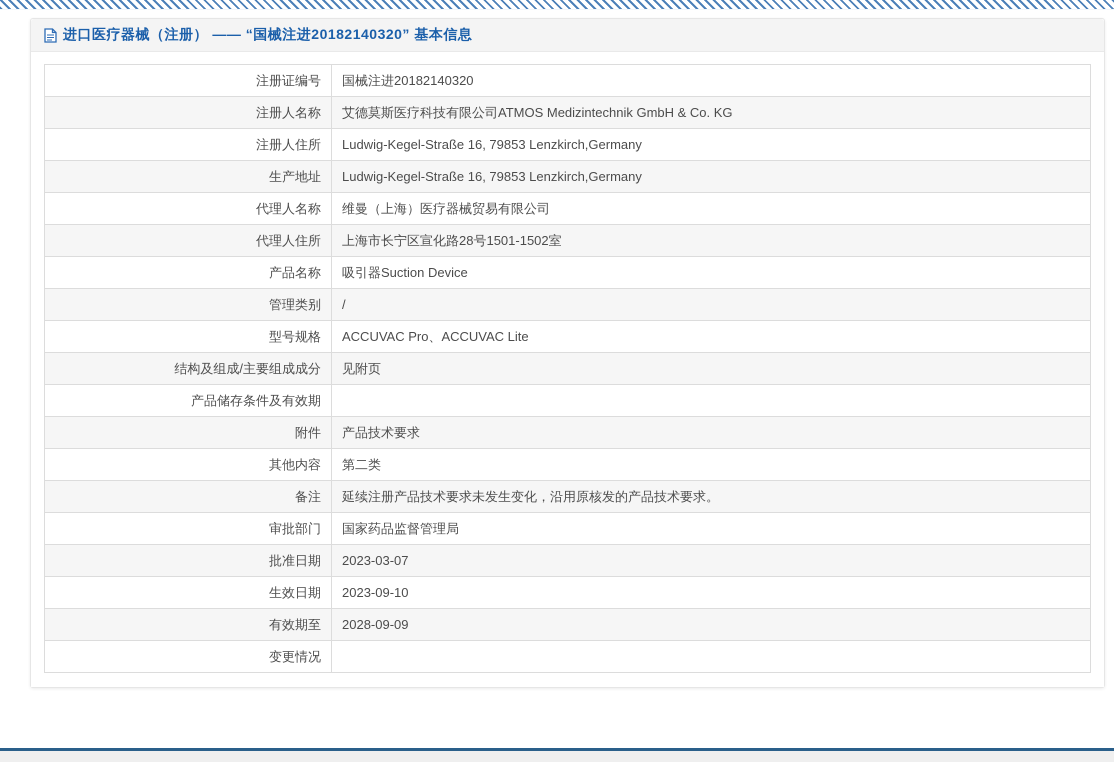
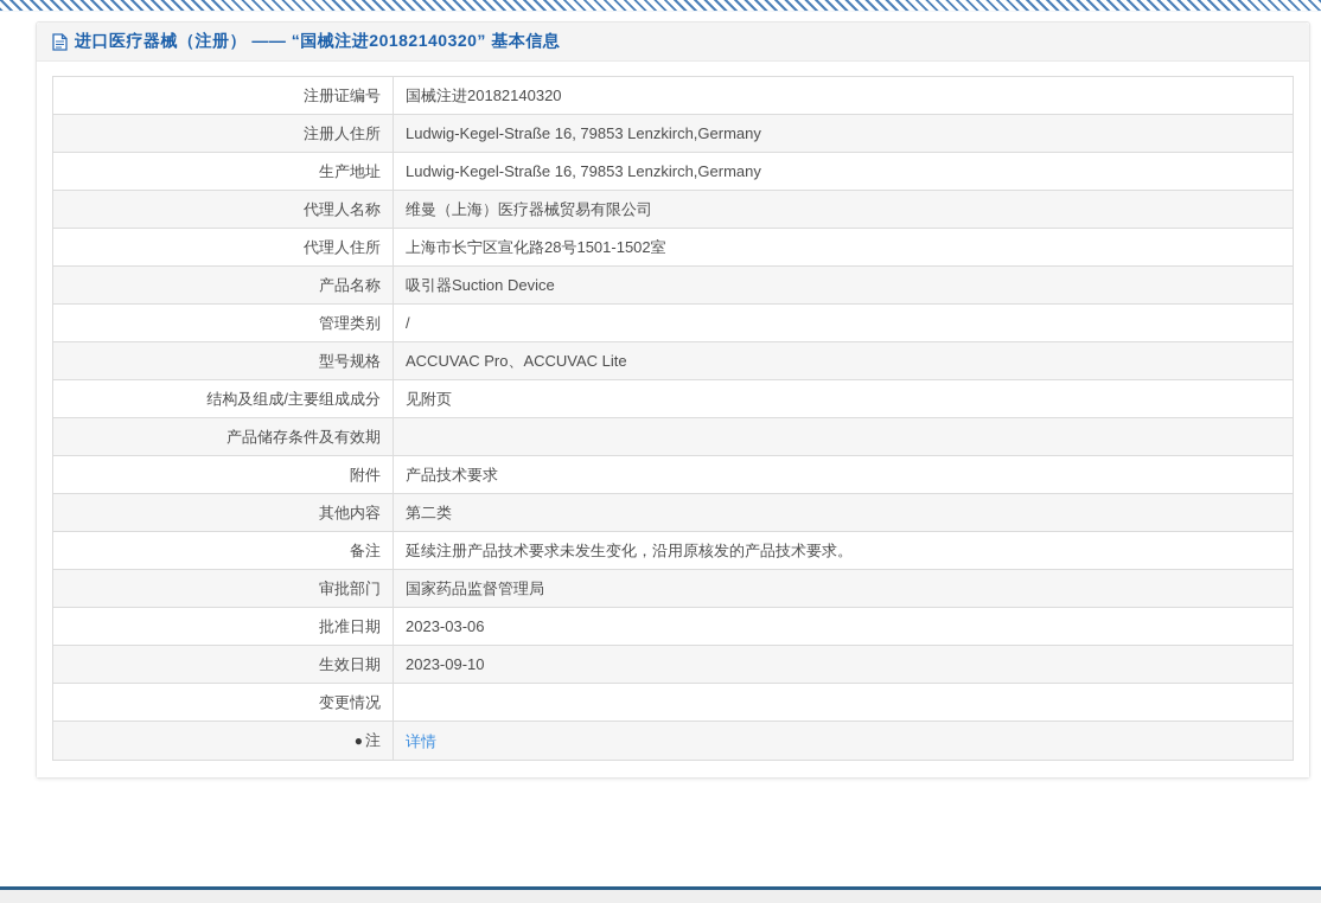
  进口医疗器械（注册） —— “国械注进20182140320” 基本信息
  注册证编号	国械注进20182140320
- 注册人名称	艾德莫斯医疗科技有限公司ATMOS Medizintechnik GmbH & Co. KG
  注册人住所	Ludwig-Kegel-Straße 16, 79853 Lenzkirch,Germany
  生产地址	Ludwig-Kegel-Straße 16, 79853 Lenzkirch,Germany
  代理人名称	维曼（上海）医疗器械贸易有限公司
  代理人住所	上海市长宁区宣化路28号1501-1502室
  产品名称	吸引器Suction Device
  管理类别	/
  型号规格	ACCUVAC Pro、ACCUVAC Lite
  结构及组成/主要组成成分	见附页
  产品储存条件及有效期
  附件	产品技术要求
  其他内容	第二类
  备注	延续注册产品技术要求未发生变化，沿用原核发的产品技术要求。
  审批部门	国家药品监督管理局
- 批准日期	2023-03-07
+ 批准日期	2023-03-06
  生效日期	2023-09-10
- 有效期至	2028-09-09
  变更情况
+ ● 注	详情
